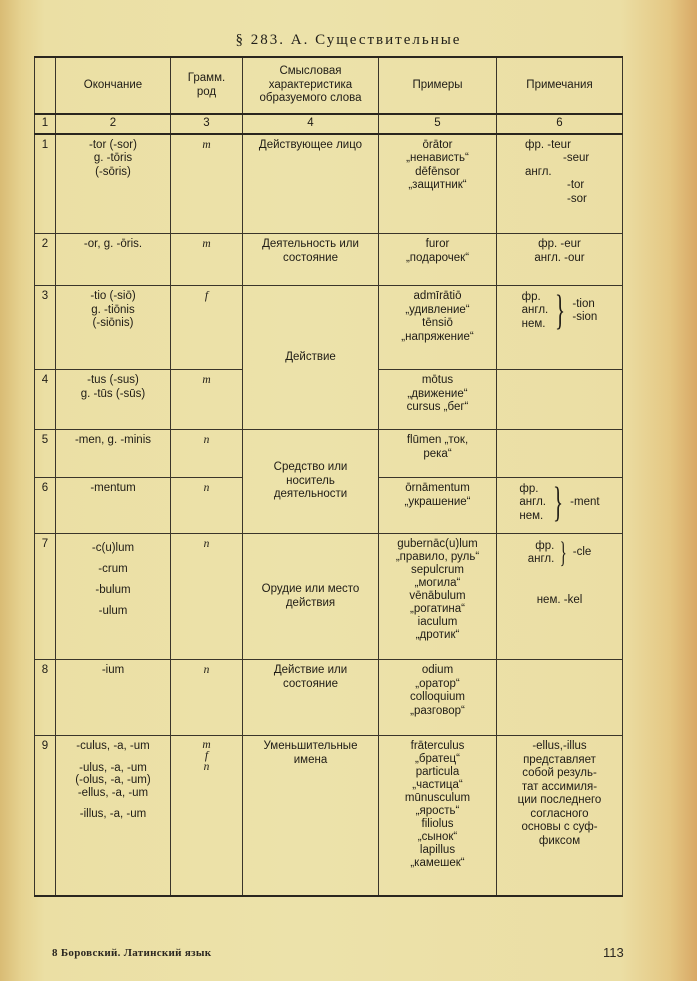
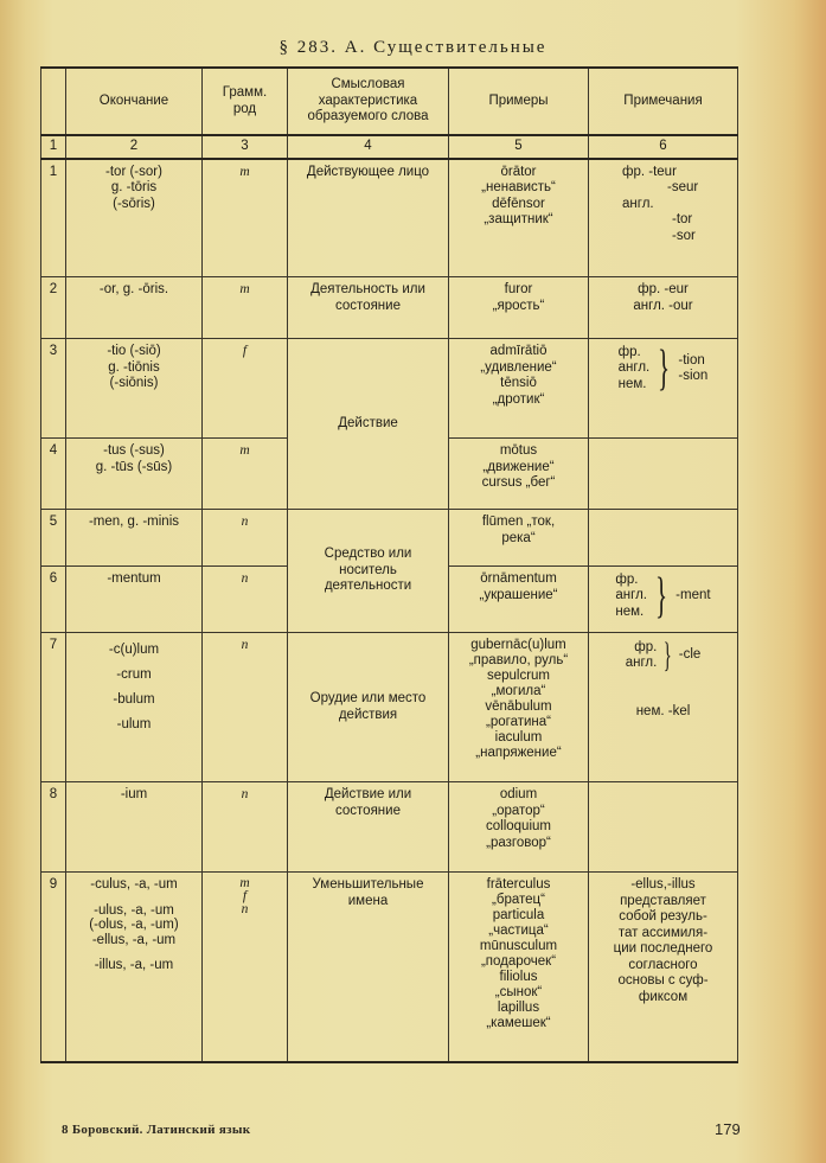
  § 283. А. Существительные
  	Окончание	Грамм. род	Смысловая характеристика образуемого слова	Примеры	Примечания
  1	2	3	4	5	6
  1	-tor (-sor) g. -tōris (-sōris)	m	Действующее лицо	ōrātor „ненависть“ dēfēnsor „защитник“	фр. -teur -seur англ. -tor -sor
- 2	-or, g. -ōris.	m	Деятельность или состояние	furor „подарочек“	фр. -eur англ. -our
+ 2	-or, g. -ōris.	m	Деятельность или состояние	furor „ярость“	фр. -eur англ. -our
- 3	-tio (-siō) g. -tiōnis (-siōnis)	f	Действие	admīrātiō „удивление“ tēnsiō „напряжение“	фр. англ. нем. } -tion -sion
+ 3	-tio (-siō) g. -tiōnis (-siōnis)	f	Действие	admīrātiō „удивление“ tēnsiō „дротик“	фр. англ. нем. } -tion -sion
  4	-tus (-sus) g. -tūs (-sūs)	m	mōtus „движение“ cursus „бег“
  5	-men, g. -minis	n	Средство или носитель деятельности	flūmen „ток, река“
  6	-mentum	n	ōrnāmentum „украшение“	фр. англ. нем. } -ment
- 7	-c(u)lum -crum -bulum -ulum	n	Орудие или место действия	gubernāc(u)lum „правило, руль“ sepulcrum „могила“ vēnābulum „рогатина“ iaculum „дротик“	фр. англ. } -cle нем. -kel
+ 7	-c(u)lum -crum -bulum -ulum	n	Орудие или место действия	gubernāc(u)lum „правило, руль“ sepulcrum „могила“ vēnābulum „рогатина“ iaculum „напряжение“	фр. англ. } -cle нем. -kel
  8	-ium	n	Действие или состояние	odium „оратор“ colloquium „разговор“
- 9	-culus, -a, -um -ulus, -a, -um (-olus, -a, -um) -ellus, -a, -um -illus, -a, -um	m f n	Уменьшительные имена	frāterculus „братец“ particula „частица“ mūnusculum „ярость“ filiolus „сынок“ lapillus „камешек“	-ellus,-illus представляет собой резуль- тат ассимиля- ции последнего согласного основы с суф- фиксом
+ 9	-culus, -a, -um -ulus, -a, -um (-olus, -a, -um) -ellus, -a, -um -illus, -a, -um	m f n	Уменьшительные имена	frāterculus „братец“ particula „частица“ mūnusculum „подарочек“ filiolus „сынок“ lapillus „камешек“	-ellus,-illus представляет собой резуль- тат ассимиля- ции последнего согласного основы с суф- фиксом
  8 Боровский. Латинский язык
- 113
+ 179
